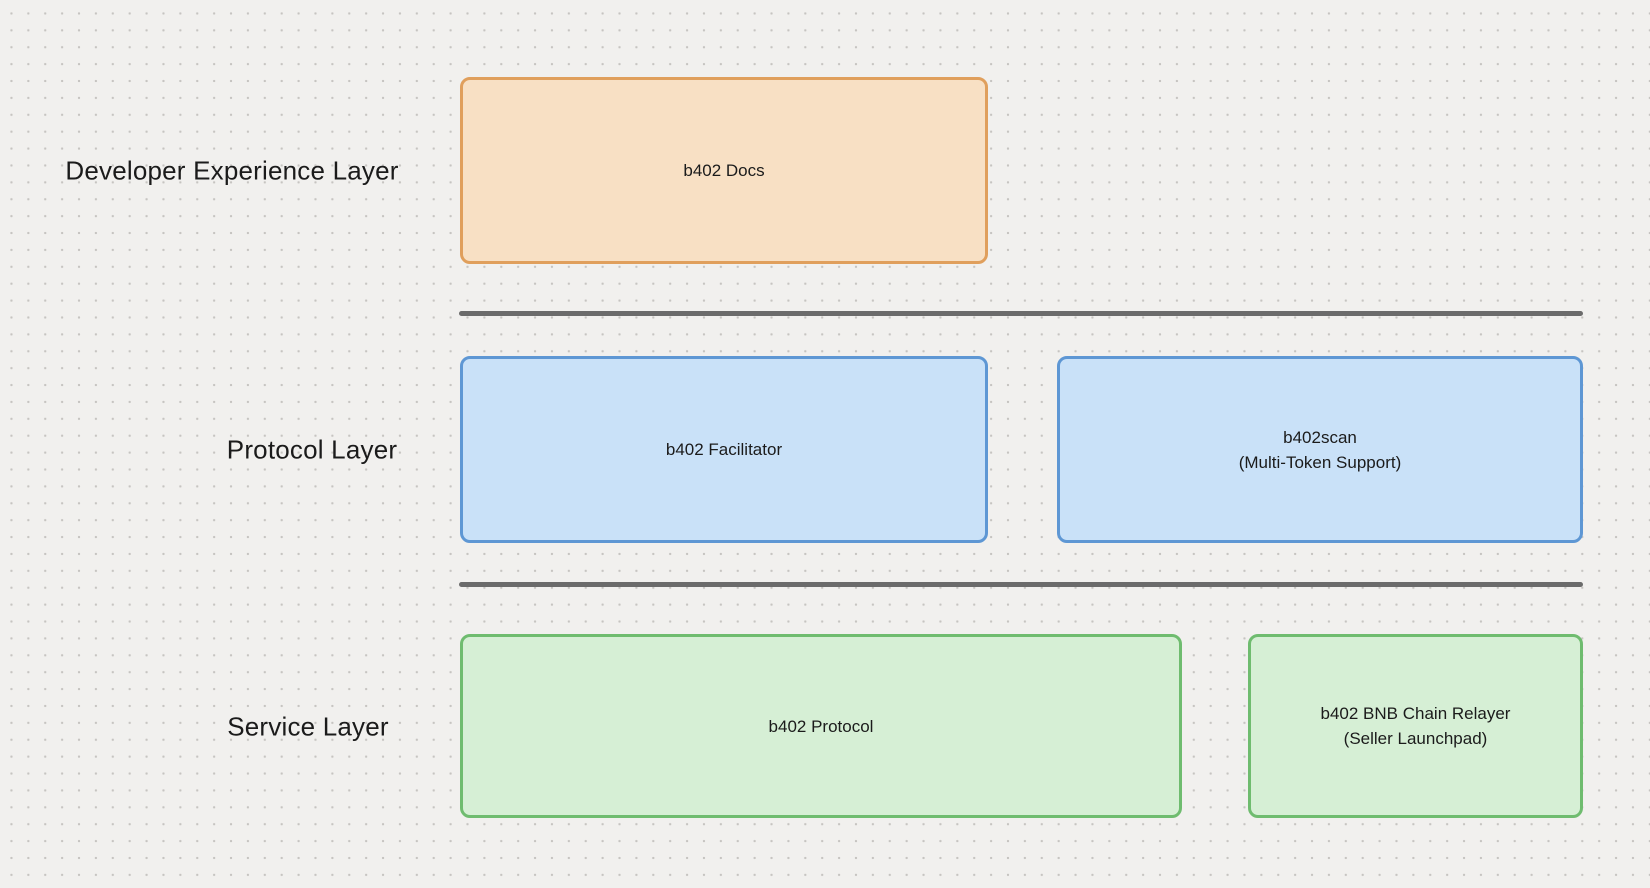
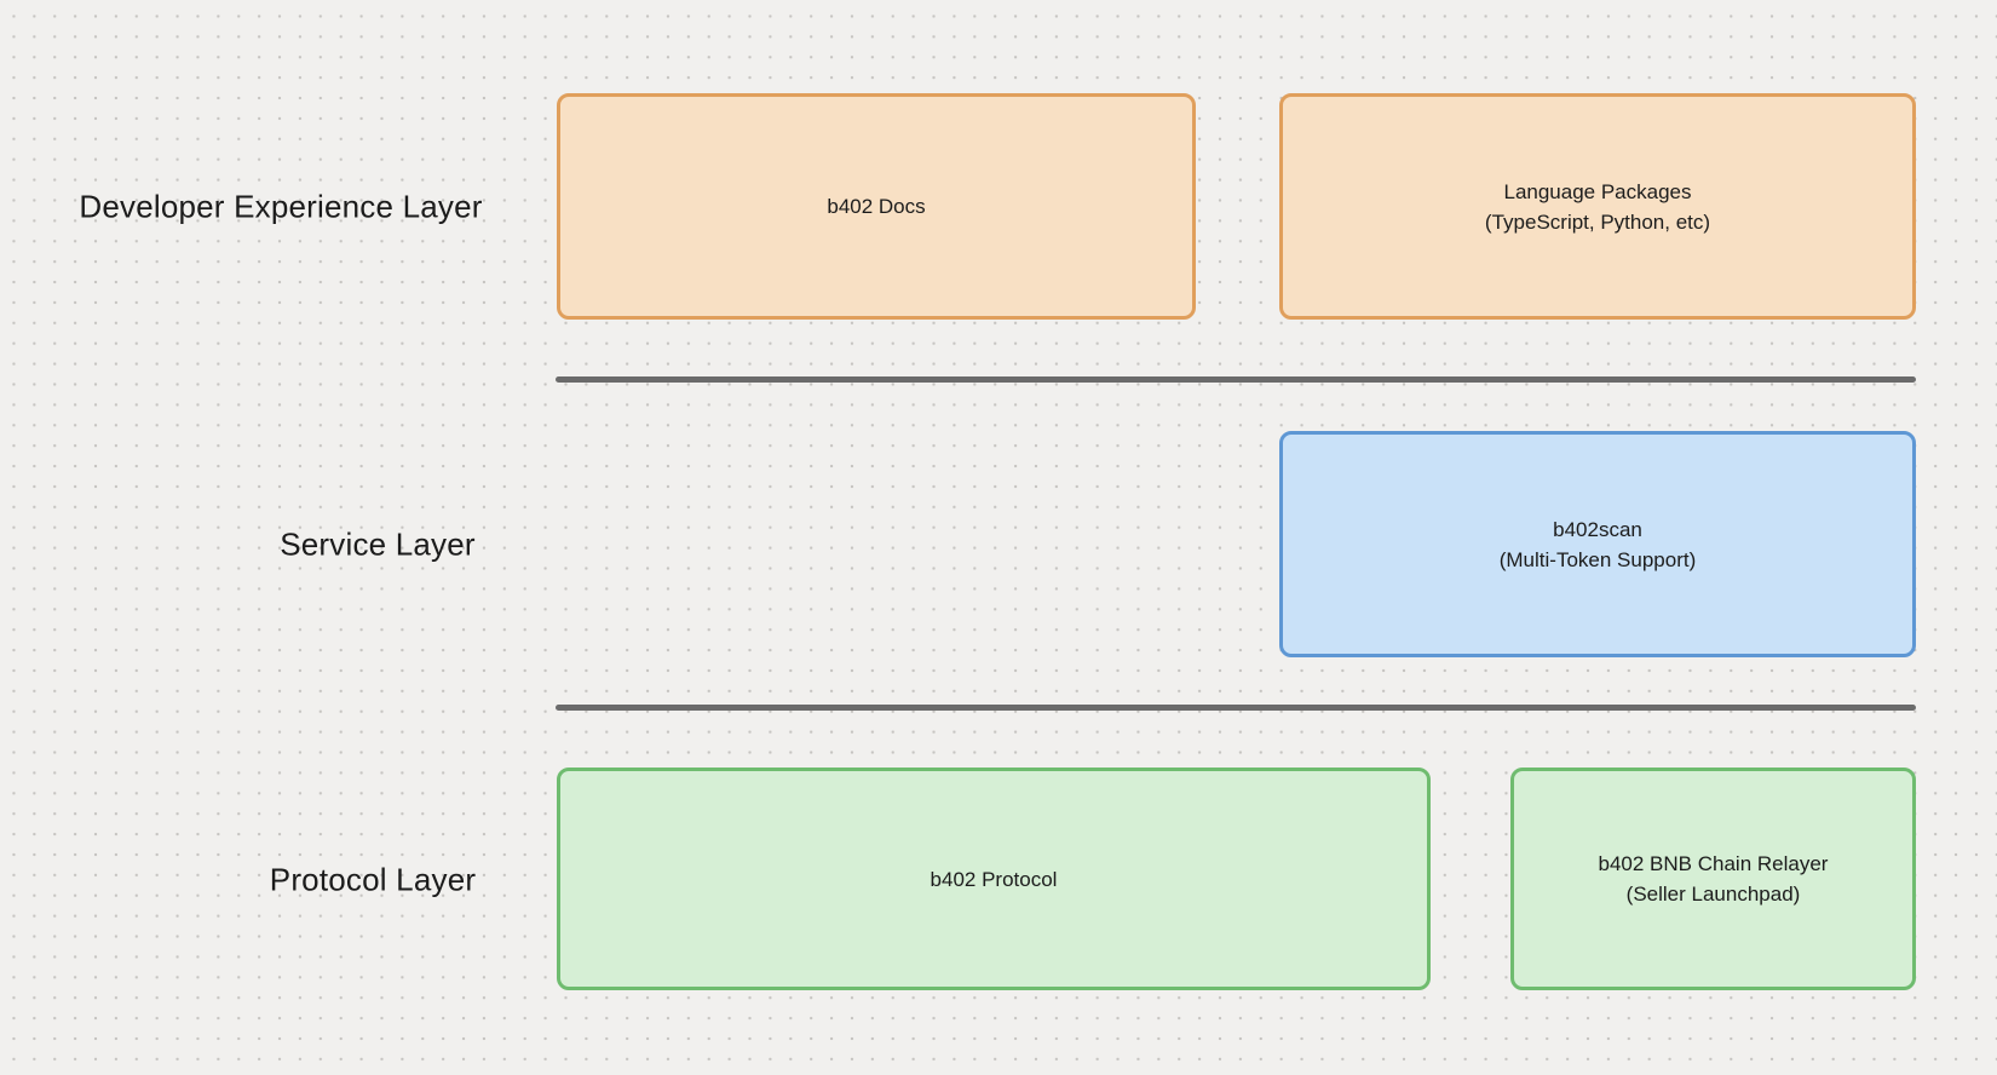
  Developer Experience Layer
  b402 Docs
+ Language Packages
+ (TypeScript, Python, etc)
- Protocol Layer
+ Service Layer
- b402 Facilitator
  b402scan
  (Multi-Token Support)
- Service Layer
+ Protocol Layer
  b402 Protocol
  b402 BNB Chain Relayer
  (Seller Launchpad)
